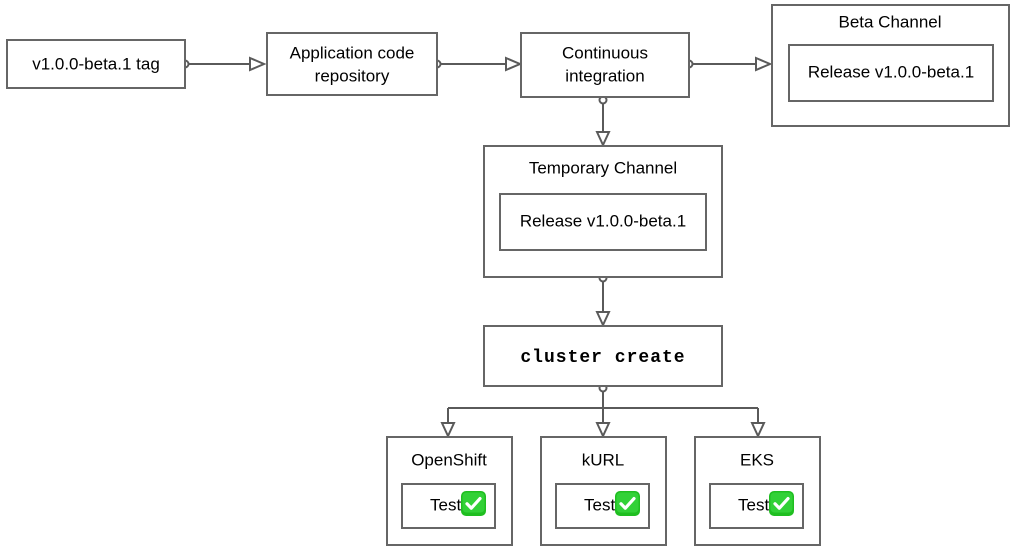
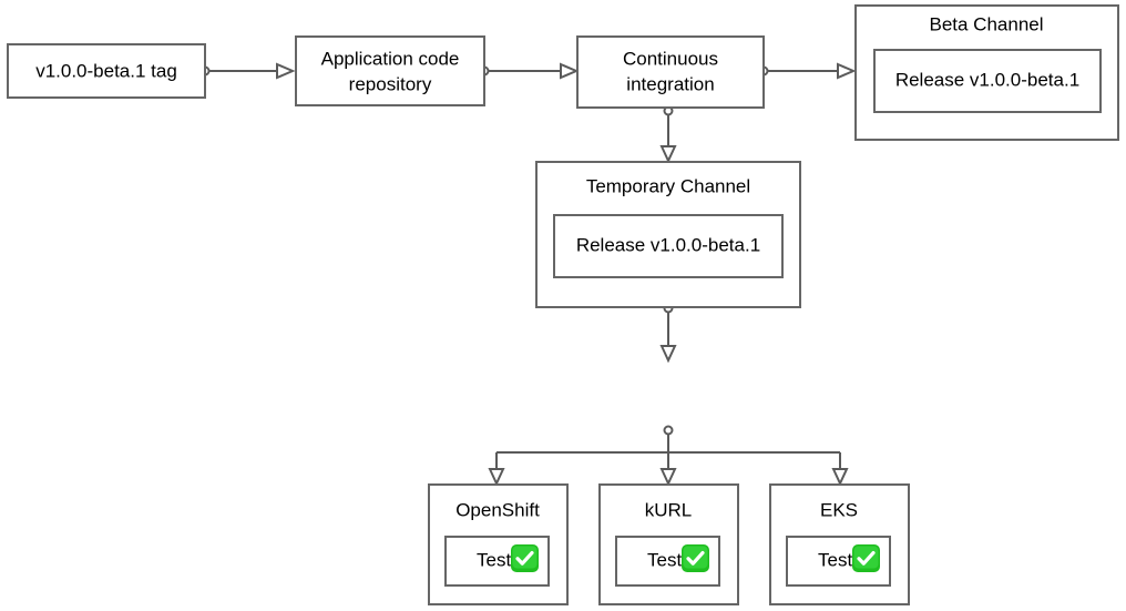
  v1.0.0-beta.1 tag
  Application code
  repository
  Continuous
  integration
  Beta Channel
  Release v1.0.0-beta.1
  Temporary Channel
  Release v1.0.0-beta.1
- cluster create
  OpenShift
  Test
  kURL
  Test
  EKS
  Test
